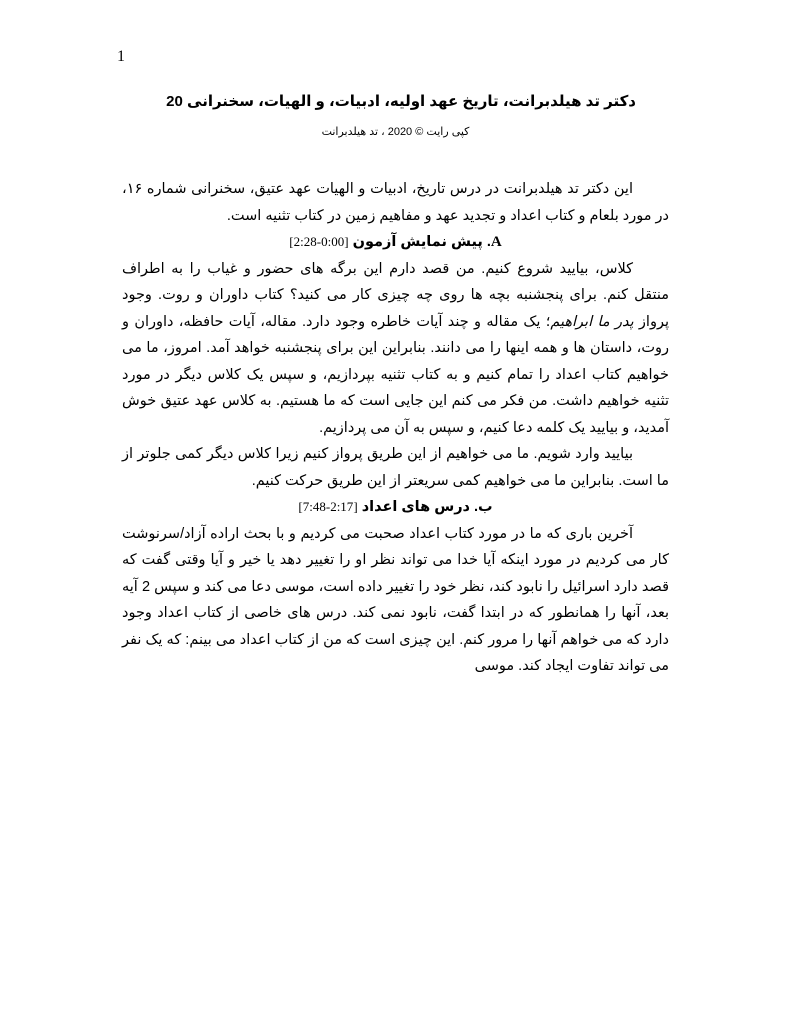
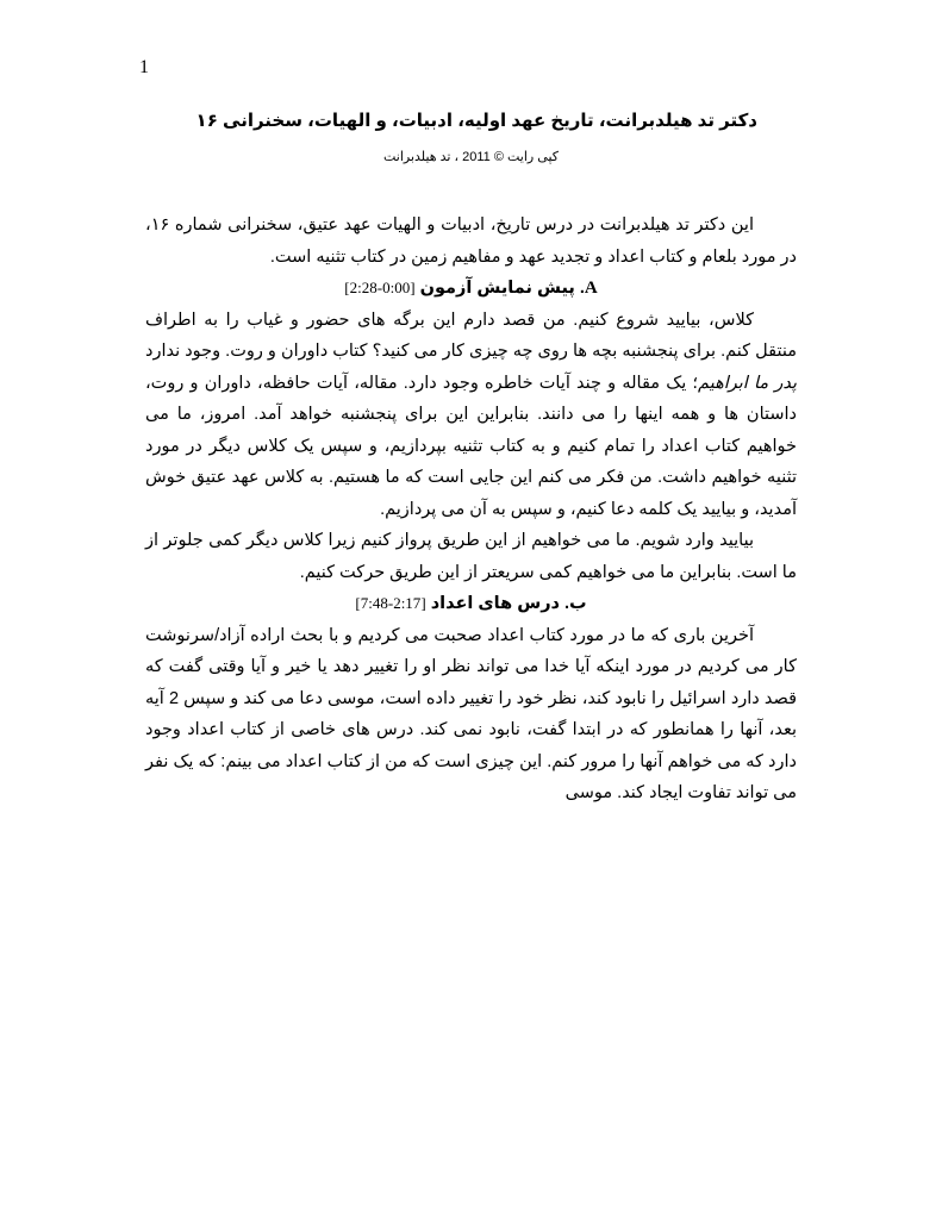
  1
- دکتر تد هیلدبرانت، تاریخ عهد اولیه، ادبیات، و الهیات، سخنرانی 20
+ دکتر تد هیلدبرانت، تاریخ عهد اولیه، ادبیات، و الهیات، سخنرانی ۱۶
- کپی رایت © 2020 ، تد هیلدبرانت
+ کپی رایت © 2011 ، تد هیلدبرانت
  این دکتر تد هیلدبرانت در درس تاریخ، ادبیات و الهیات عهد عتیق، سخنرانی شماره ۱۶، در مورد بلعام و کتاب اعداد و تجدید عهد و مفاهیم زمین در کتاب تثنیه است.
  A. پیش نمایش آزمون [0:00-2:28]
- کلاس، بیایید شروع کنیم. من قصد دارم این برگه های حضور و غیاب را به اطراف منتقل کنم. برای پنجشنبه بچه ها روی چه چیزی کار می کنید؟ کتاب داوران و روت. وجود پرواز پدر ما ابراهیم؛ یک مقاله و چند آیات خاطره وجود دارد. مقاله، آیات حافظه، داوران و روت، داستان ها و همه اینها را می دانند. بنابراین این برای پنجشنبه خواهد آمد. امروز، ما می خواهیم کتاب اعداد را تمام کنیم و به کتاب تثنیه بپردازیم، و سپس یک کلاس دیگر در مورد تثنیه خواهیم داشت. من فکر می کنم این جایی است که ما هستیم. به کلاس عهد عتیق خوش آمدید، و بیایید یک کلمه دعا کنیم، و سپس به آن می پردازیم.
+ کلاس، بیایید شروع کنیم. من قصد دارم این برگه های حضور و غیاب را به اطراف منتقل کنم. برای پنجشنبه بچه ها روی چه چیزی کار می کنید؟ کتاب داوران و روت. وجود ندارد پدر ما ابراهیم؛ یک مقاله و چند آیات خاطره وجود دارد. مقاله، آیات حافظه، داوران و روت، داستان ها و همه اینها را می دانند. بنابراین این برای پنجشنبه خواهد آمد. امروز، ما می خواهیم کتاب اعداد را تمام کنیم و به کتاب تثنیه بپردازیم، و سپس یک کلاس دیگر در مورد تثنیه خواهیم داشت. من فکر می کنم این جایی است که ما هستیم. به کلاس عهد عتیق خوش آمدید، و بیایید یک کلمه دعا کنیم، و سپس به آن می پردازیم.
  بیایید وارد شویم. ما می خواهیم از این طریق پرواز کنیم زیرا کلاس دیگر کمی جلوتر از ما است. بنابراین ما می خواهیم کمی سریعتر از این طریق حرکت کنیم.
  ب. درس های اعداد [2:17-7:48]
  آخرین باری که ما در مورد کتاب اعداد صحبت می کردیم و با بحث اراده آزاد/سرنوشت کار می کردیم در مورد اینکه آیا خدا می تواند نظر او را تغییر دهد یا خیر و آیا وقتی گفت که قصد دارد اسرائیل را نابود کند، نظر خود را تغییر داده است، موسی دعا می کند و سپس 2 آیه بعد، آنها را همانطور که در ابتدا گفت، نابود نمی کند. درس های خاصی از کتاب اعداد وجود دارد که می خواهم آنها را مرور کنم. این چیزی است که من از کتاب اعداد می بینم: که یک نفر می تواند تفاوت ایجاد کند. موسی
